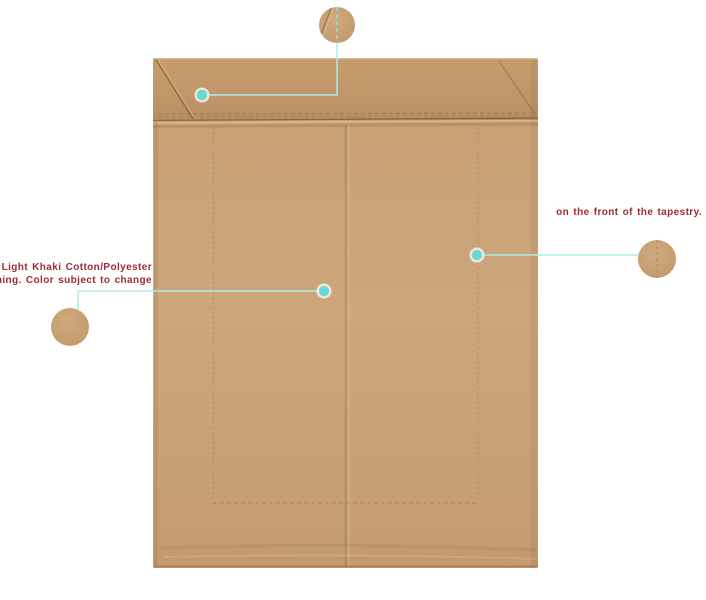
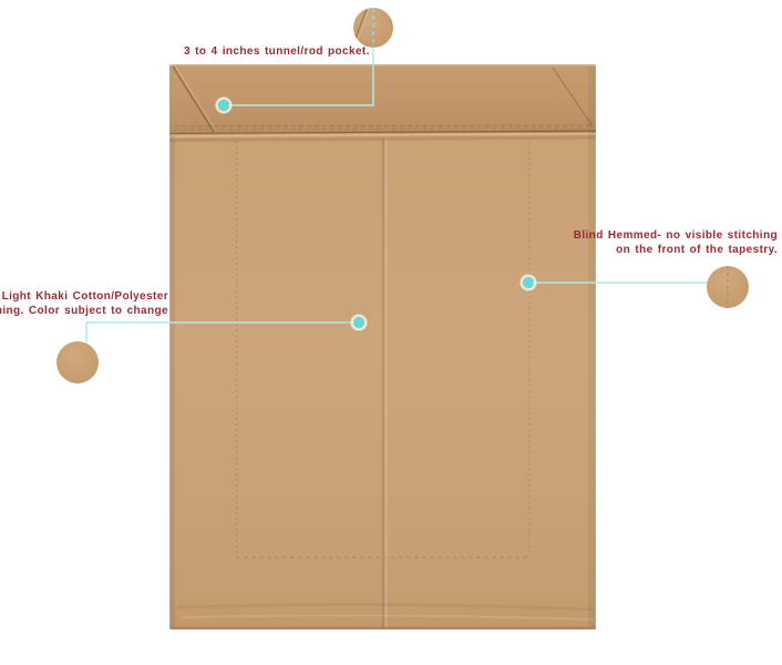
+ 3 to 4 inches tunnel/rod pocket.
+ Blind Hemmed- no visible stitching
  on the front of the tapestry.
  Light Khaki Cotton/Polyester
  ing. Color subject to change
